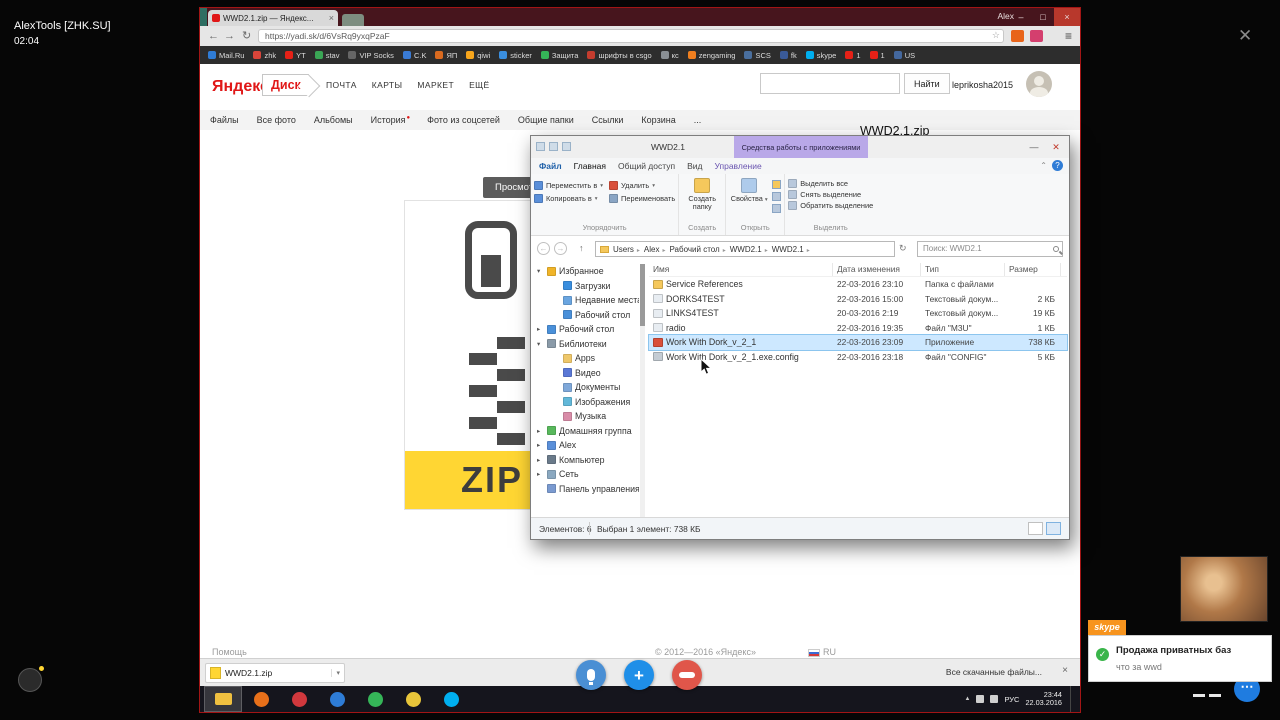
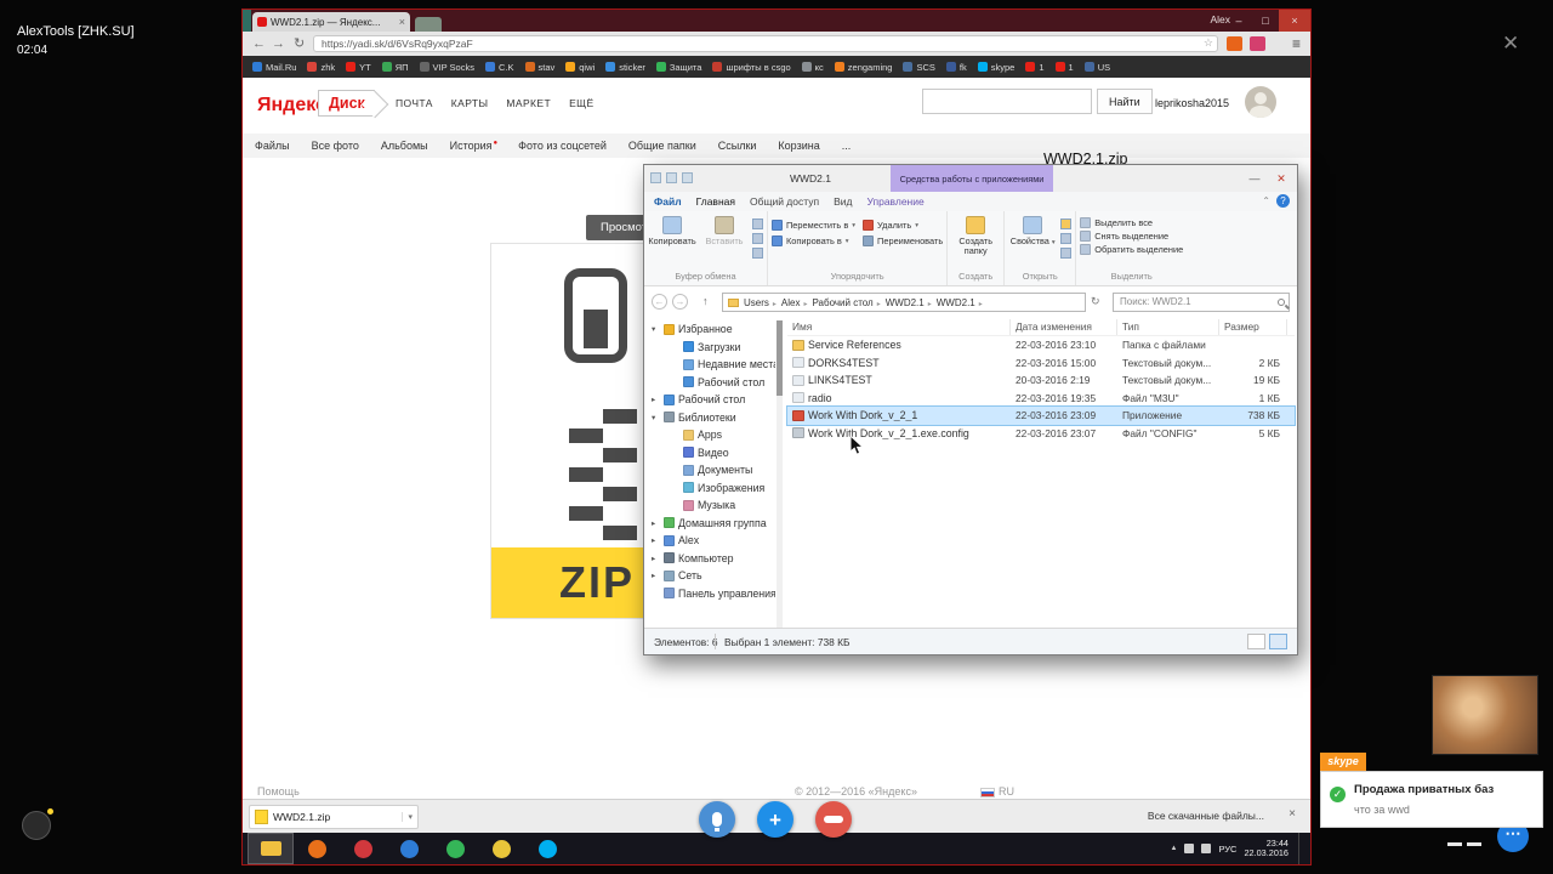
  AlexTools [ZHK.SU]
  02:04
  ✕
  ⋯
  WWD2.1.zip — Яндекс...
  ×
  Alex
  –
  □
  ×
  ←
  →
  ↻
  https://yadi.sk/d/6VsRq9yxqPzaF
  ☆
  ≡
  Mail.Ru
  zhk
  YT
- stav
+ ЯП
  VIP Socks
  C.K
- ЯП
+ stav
  qiwi
  sticker
  Защита
  шрифты в csgo
  кс
  zengaming
  SCS
  fk
  skype
  1
  1
  US
  Яндек
  Диск
  ПОЧТА
  КАРТЫ
  МАРКЕТ
  ЕЩЁ
  Найти
  leprikosha2015
  Файлы
  Все фото
  Альбомы
  История
  Фото из соцсетей
  Общие папки
  Ссылки
  Корзина
  ...
  WWD2.1.zip
  ZIP
  Помощь
  © 2012—2016 «Яндекс»
  RU
  WWD2.1
  Средства работы с приложениями
  —
  ✕
  Файл
  Главная
  Общий доступ
  Вид
  Управление
  ⌃
  ?
+ Копировать
+ Вставить
+ Буфер обмена
  Переместить в
  Копировать в
  Удалить
  Переименовать
  Упорядочить
  Создать папку
  Создать
  Свойства
  Открыть
  Выделить все
  Снять выделение
  Обратить выделение
  Выделить
  ←
  →
  ↑
  Users
  Alex
  Рабочий стол
  WWD2.1
  WWD2.1
  ↻
  Поиск: WWD2.1
  Избранное
  Загрузки
  Недавние мест
  Рабочий стол
  Рабочий стол
  Библиотеки
  Apps
  Видео
  Документы
  Изображения
  Музыка
  Домашняя группа
  Alex
  Компьютер
  Сеть
  Панель управления
  Имя
  Дата изменения
  Тип
  Размер
  Service References
  22-03-2016 23:10
  Папка с файлами
  DORKS4TEST
  22-03-2016 15:00
  Текстовый докум...
  2 КБ
  LINKS4TEST
  20-03-2016 2:19
  Текстовый докум...
  19 КБ
  radio
  22-03-2016 19:35
  Файл "M3U"
  1 КБ
  Work With Dork_v_2_1
  22-03-2016 23:09
  Приложение
  738 КБ
  Work With Dork_v_2_1.exe.config
- 22-03-2016 23:18
+ 22-03-2016 23:07
  Файл "CONFIG"
  5 КБ
  Элементов: 6
  Выбран 1 элемент: 738 КБ
  WWD2.1.zip
  Все скачанные файлы...
  ×
  +
  РУС
  23:44
  22.03.2016
  skype
  ✓
  Продажа приватных баз
  что за wwd
